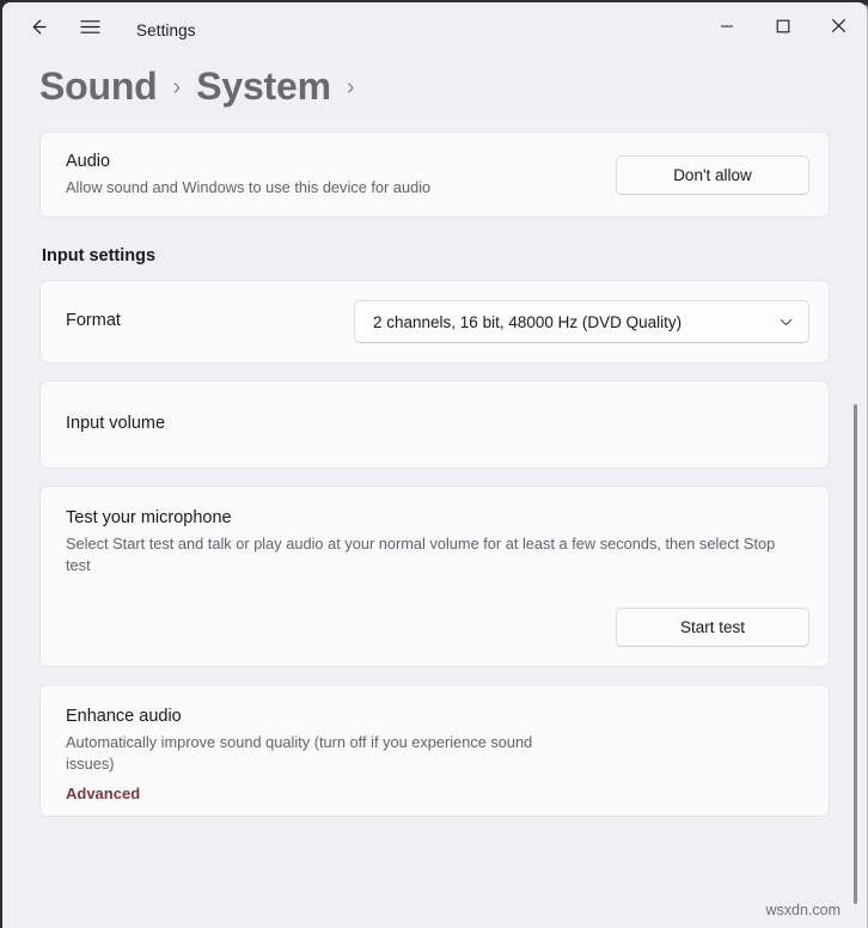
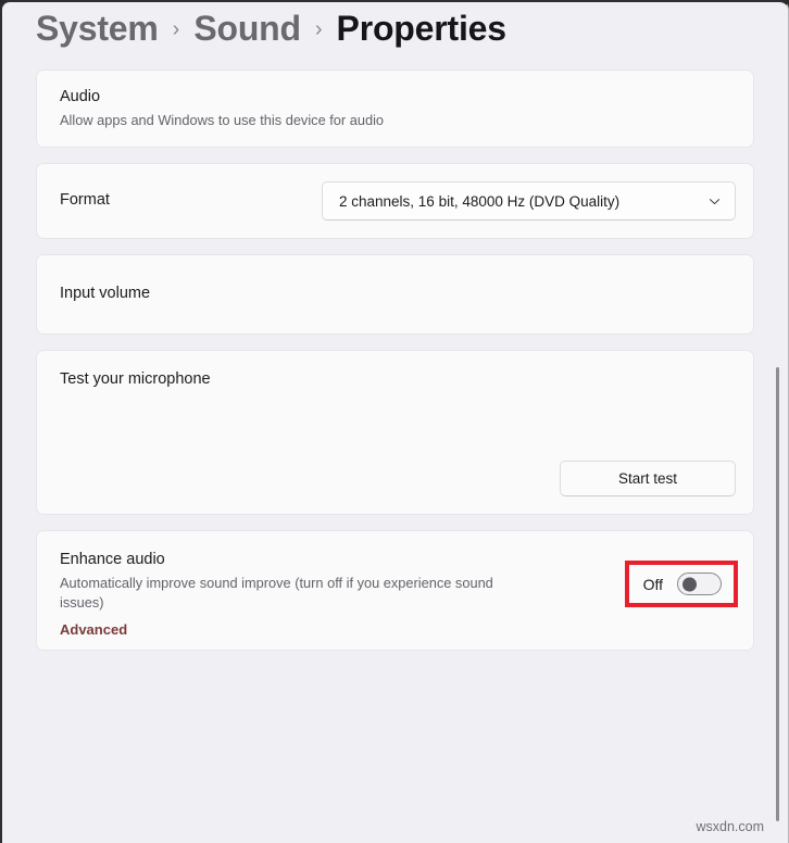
- Settings
- Sound
+ System
  ›
- System
+ Sound
  ›
+ Properties
  Audio
- Allow sound and Windows to use this device for audio
+ Allow apps and Windows to use this device for audio
- Don't allow
- Input settings
  Format
  2 channels, 16 bit, 48000 Hz (DVD Quality)
  Input volume
  Test your microphone
- Select Start test and talk or play audio at your normal volume for at least a few seconds, then select Stop test
  Start test
  Enhance audio
- Automatically improve sound quality (turn off if you experience sound issues)
+ Automatically improve sound improve (turn off if you experience sound issues)
  Advanced
+ Off
  wsxdn.com
